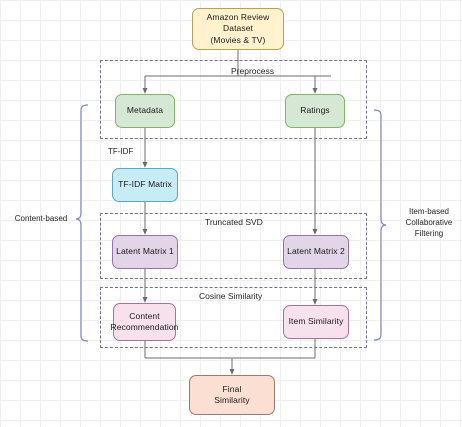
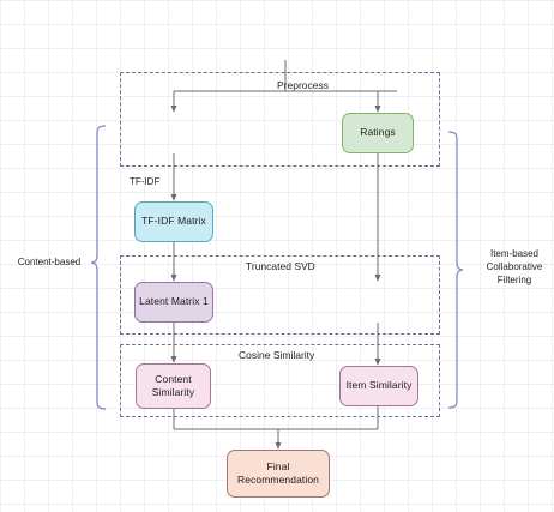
  Preprocess
  Truncated SVD
  Cosine Similarity
- Amazon Review
- Dataset
- (Movies & TV)
- Metadata
  Ratings
  TF-IDF Matrix
  Latent Matrix 1
- Latent Matrix 2
  Content
- Recommendation
+ Similarity
  Item Similarity
  Final
- Similarity
+ Recommendation
  TF-IDF
  Content-based
  Item-based
  Collaborative
  Filtering
